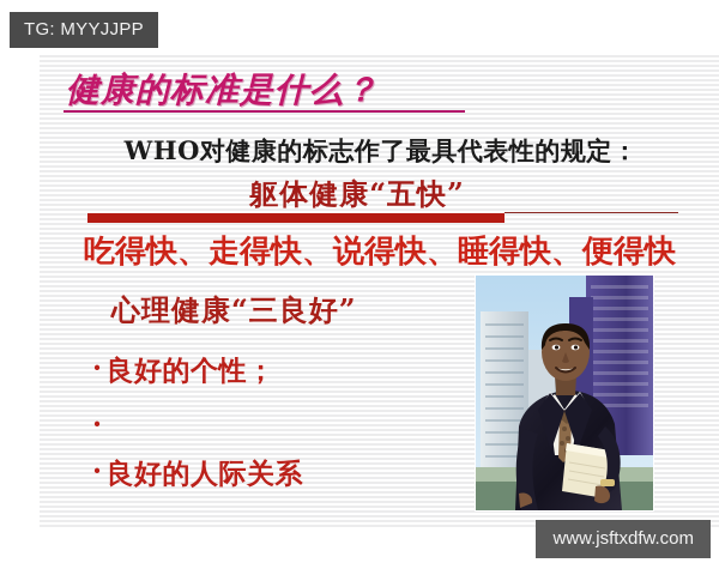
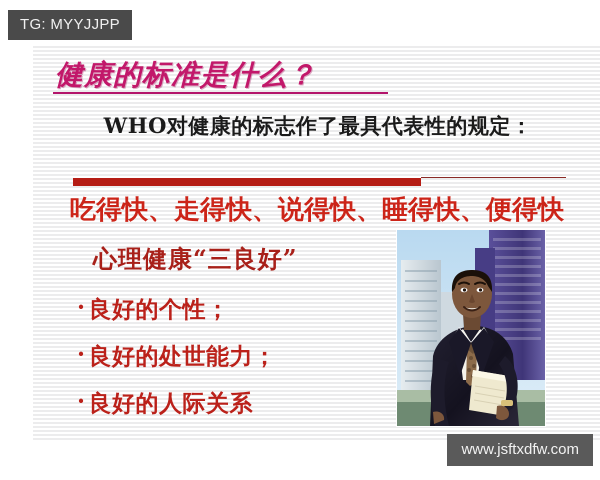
  健康的标准是什么？
  WHO对健康的标志作了最具代表性的规定：
- 躯体健康“五快”
  吃得快、走得快、说得快、睡得快、便得快
  心理健康“三良好”
  ·
  良好的个性；
  ·
+ 良好的处世能力；
  ·
  良好的人际关系
  TG: MYYJJPP
  www.jsftxdfw.com
